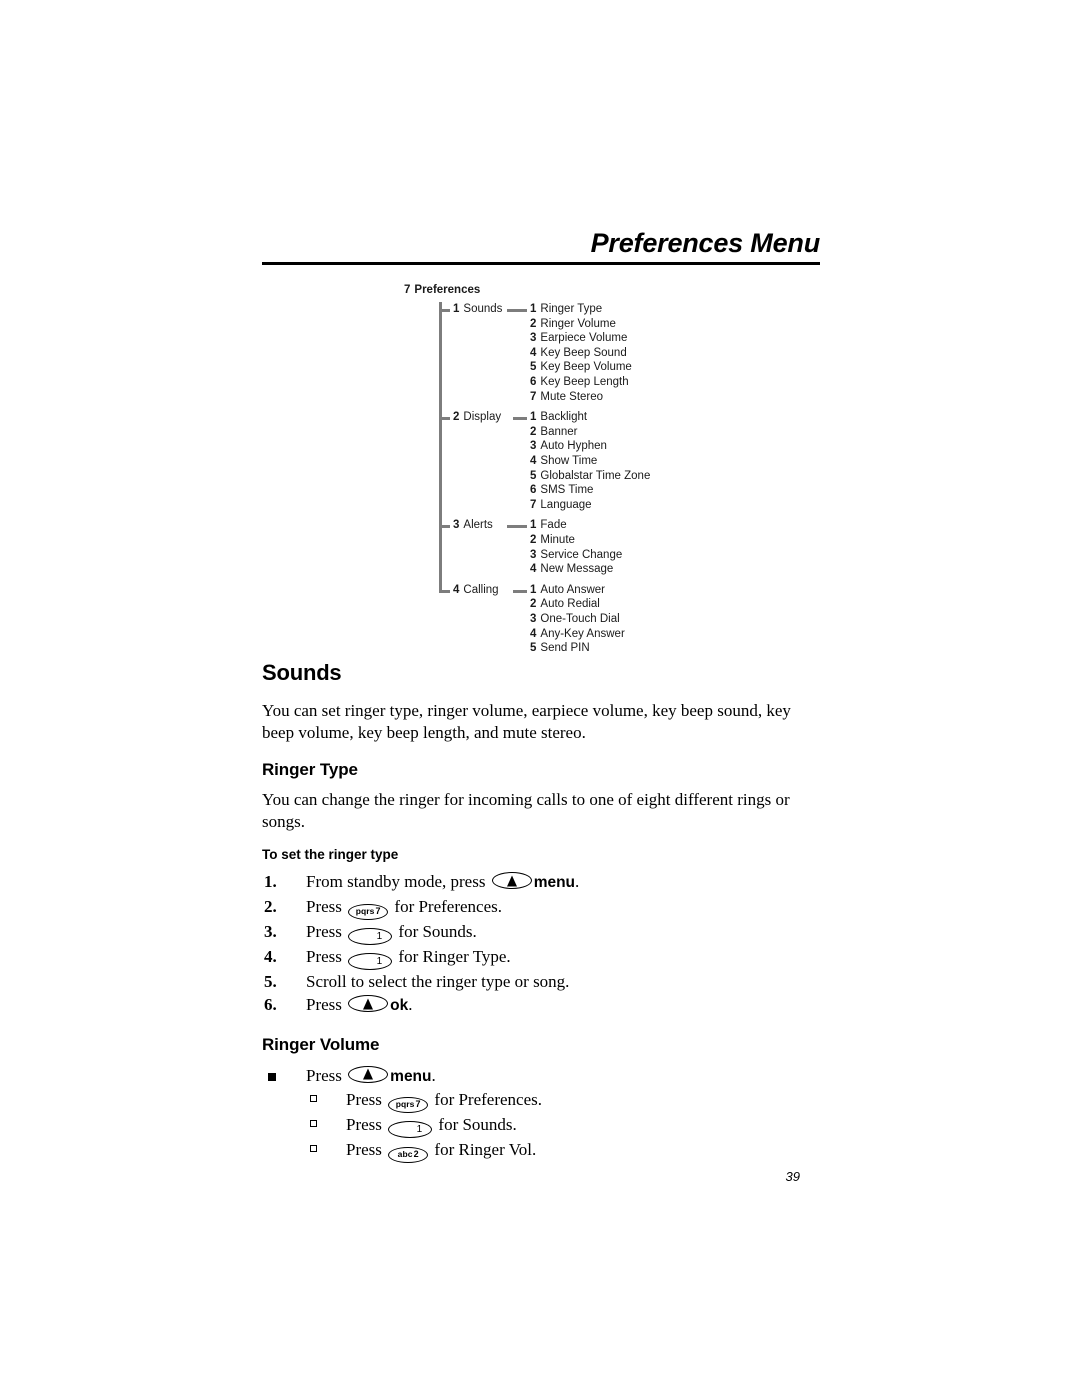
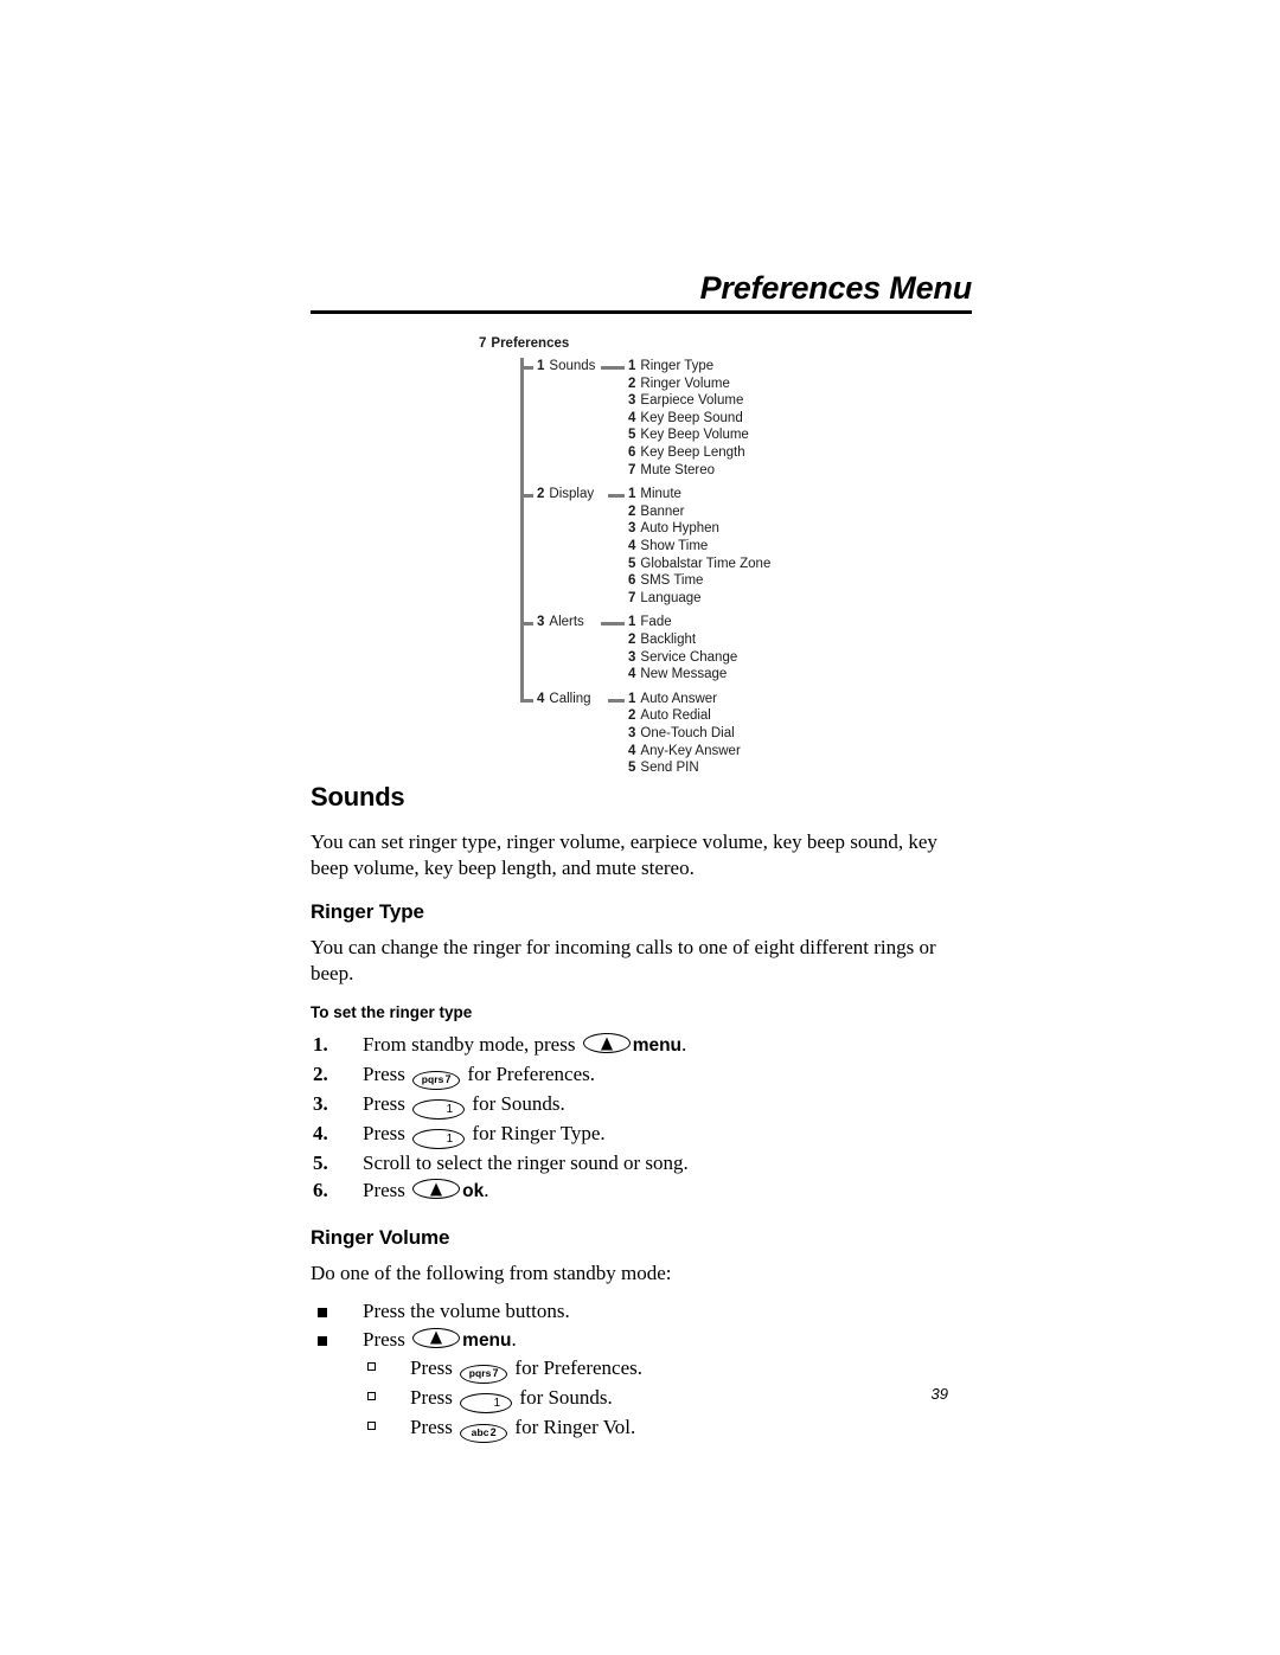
  Preferences Menu
  7 Preferences
  1 Sounds
  1 Ringer Type
  2 Ringer Volume
  3 Earpiece Volume
  4 Key Beep Sound
  5 Key Beep Volume
  6 Key Beep Length
  7 Mute Stereo
  2 Display
- 1 Backlight
+ 1 Minute
  2 Banner
  3 Auto Hyphen
  4 Show Time
  5 Globalstar Time Zone
  6 SMS Time
  7 Language
  3 Alerts
  1 Fade
- 2 Minute
+ 2 Backlight
  3 Service Change
  4 New Message
  4 Calling
  1 Auto Answer
  2 Auto Redial
  3 One-Touch Dial
  4 Any-Key Answer
  5 Send PIN
  Sounds
  You can set ringer type, ringer volume, earpiece volume, key beep sound, key beep volume, key beep length, and mute stereo.
  Ringer Type
- You can change the ringer for incoming calls to one of eight different rings or songs.
+ You can change the ringer for incoming calls to one of eight different rings or beep.
  To set the ringer type
  1.
  From standby mode, press menu.
  2.
  Press pqrs7 for Preferences.
  3.
  Press 1 for Sounds.
  4.
  Press 1 for Ringer Type.
  5.
- Scroll to select the ringer type or song.
+ Scroll to select the ringer sound or song.
  6.
  Press ok.
  Ringer Volume
+ Do one of the following from standby mode:
+ Press the volume buttons.
  Press menu.
  Press pqrs7 for Preferences.
  Press 1 for Sounds.
  Press abc2 for Ringer Vol.
  39
